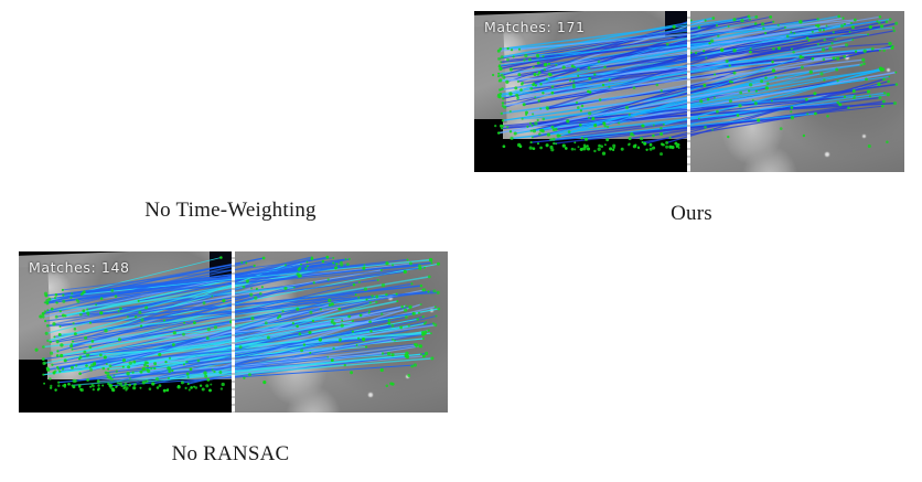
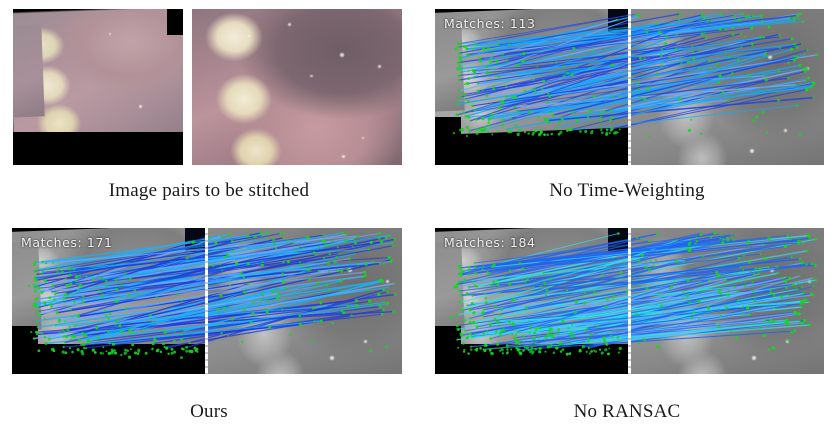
+ Image pairs to be stitched
+ Matches: 113
  No Time-Weighting
  Matches: 171
  Ours
- Matches: 148
+ Matches: 184
  No RANSAC
